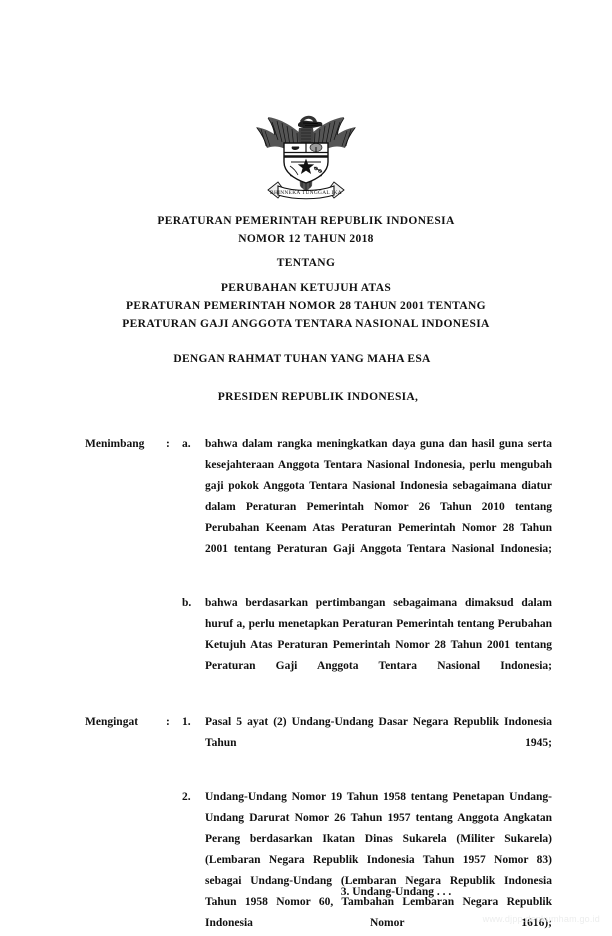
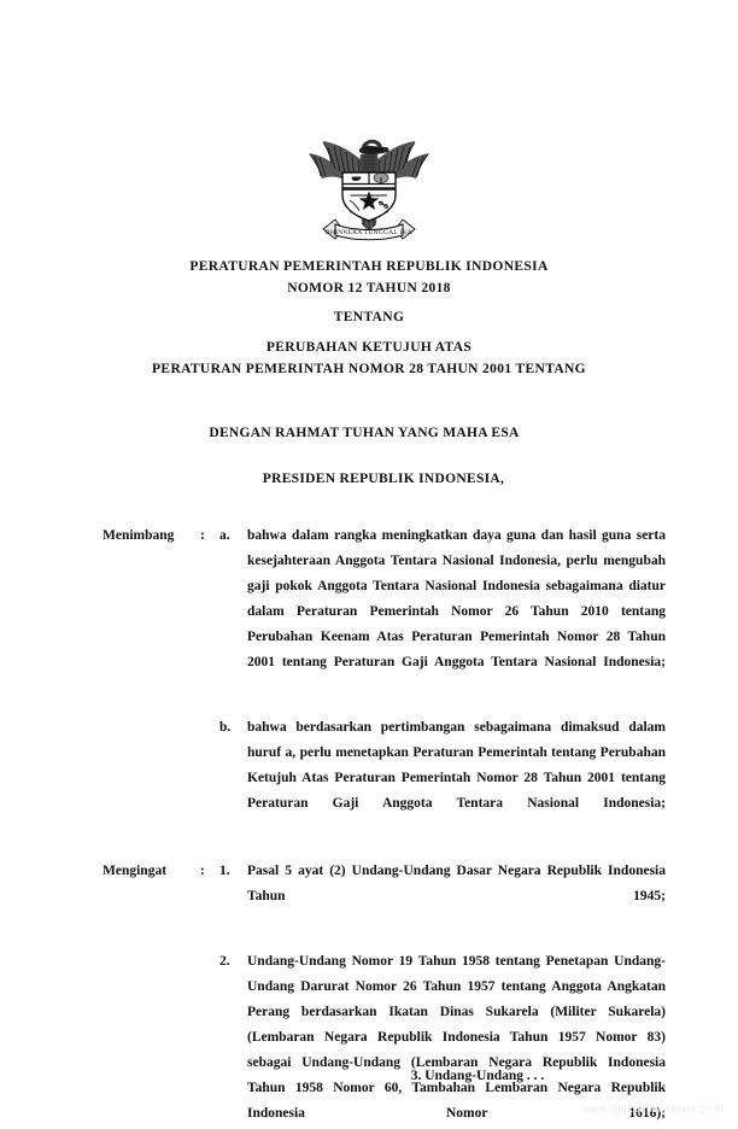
  PERATURAN PEMERINTAH REPUBLIK INDONESIA
  NOMOR 12 TAHUN 2018
  TENTANG
  PERUBAHAN KETUJUH ATAS
  PERATURAN PEMERINTAH NOMOR 28 TAHUN 2001 TENTANG
- PERATURAN GAJI ANGGOTA TENTARA NASIONAL INDONESIA
  DENGAN RAHMAT TUHAN YANG MAHA ESA
  PRESIDEN REPUBLIK INDONESIA,
  Menimbang
  :
  a.
  bahwa dalam rangka meningkatkan daya guna dan hasil guna serta kesejahteraan Anggota Tentara Nasional Indonesia, perlu mengubah gaji pokok Anggota Tentara Nasional Indonesia sebagaimana diatur dalam Peraturan Pemerintah Nomor 26 Tahun 2010 tentang Perubahan Keenam Atas Peraturan Pemerintah Nomor 28 Tahun 2001 tentang Peraturan Gaji Anggota Tentara Nasional Indonesia;
  b.
  bahwa berdasarkan pertimbangan sebagaimana dimaksud dalam huruf a, perlu menetapkan Peraturan Pemerintah tentang Perubahan Ketujuh Atas Peraturan Pemerintah Nomor 28 Tahun 2001 tentang Peraturan Gaji Anggota Tentara Nasional Indonesia;
  Mengingat
  :
  1.
  Pasal 5 ayat (2) Undang-Undang Dasar Negara Republik Indonesia Tahun 1945;
  2.
  Undang-Undang Nomor 19 Tahun 1958 tentang Penetapan Undang-Undang Darurat Nomor 26 Tahun 1957 tentang Anggota Angkatan Perang berdasarkan Ikatan Dinas Sukarela (Militer Sukarela) (Lembaran Negara Republik Indonesia Tahun 1957 Nomor 83) sebagai Undang-Undang (Lembaran Negara Republik Indonesia Tahun 1958 Nomor 60, Tambahan Lembaran Negara Republik Indonesia Nomor 1616);
  3. Undang-Undang . . .
  www.djpp.depkumham.go.id
